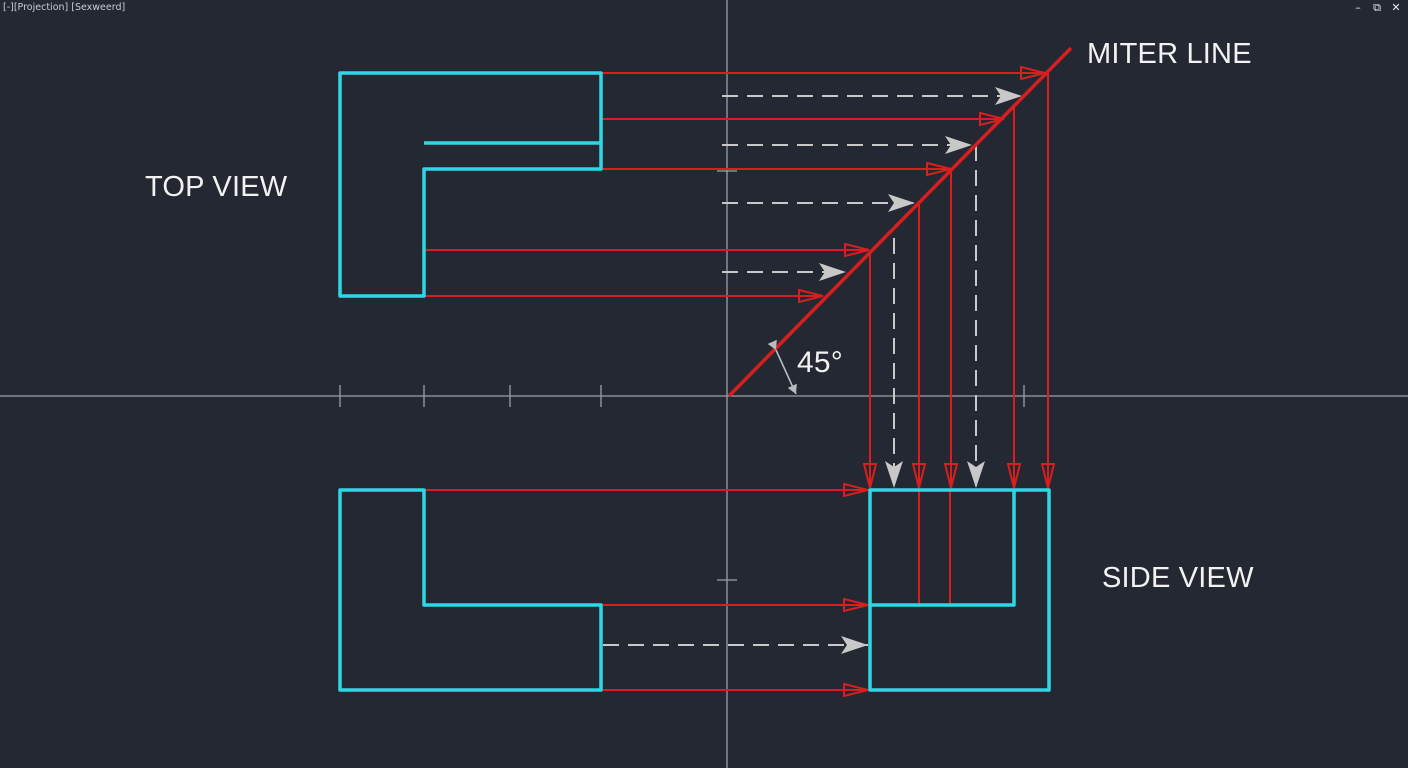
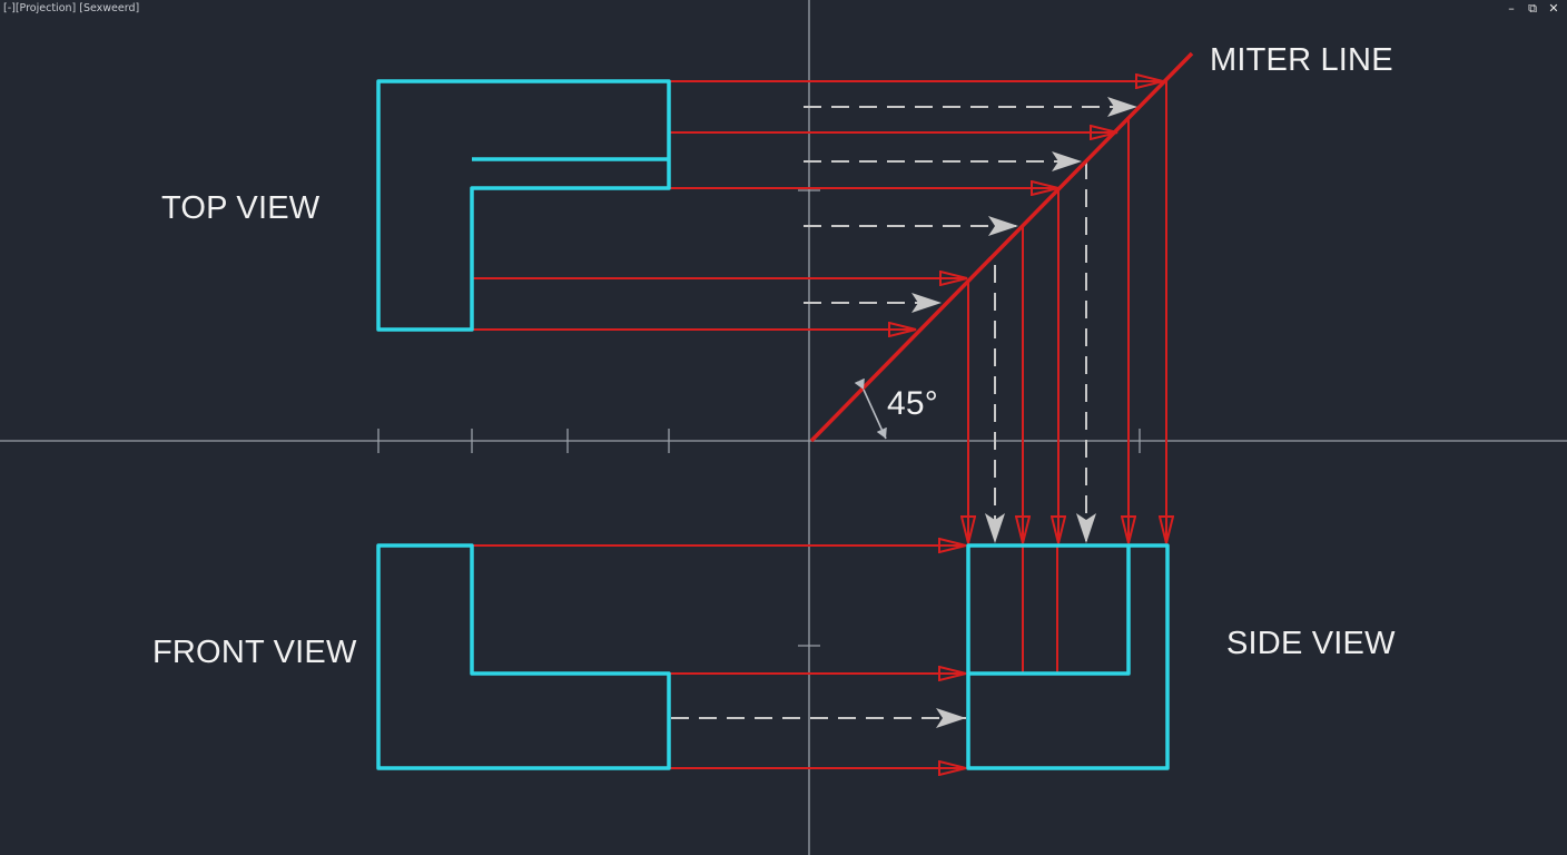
  [-][Projection] [Sexweerd]
  –
  ⧉
  ✕
  MITER LINE
  TOP VIEW
+ FRONT VIEW
  SIDE VIEW
  45°
